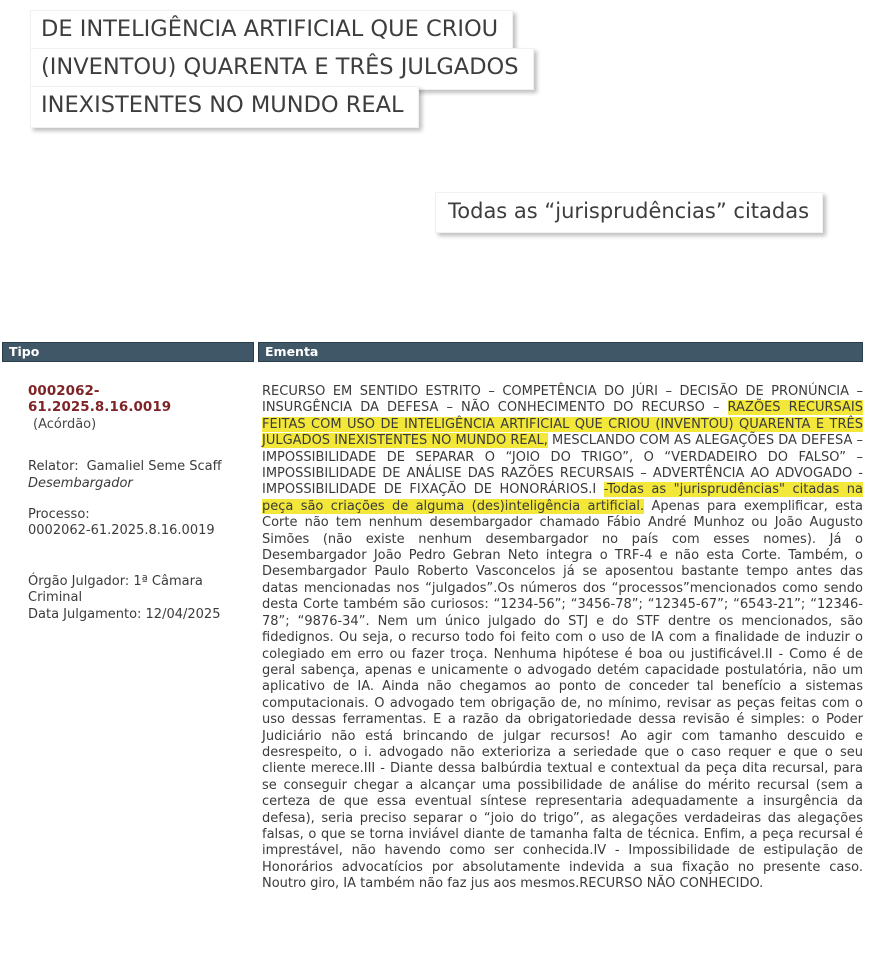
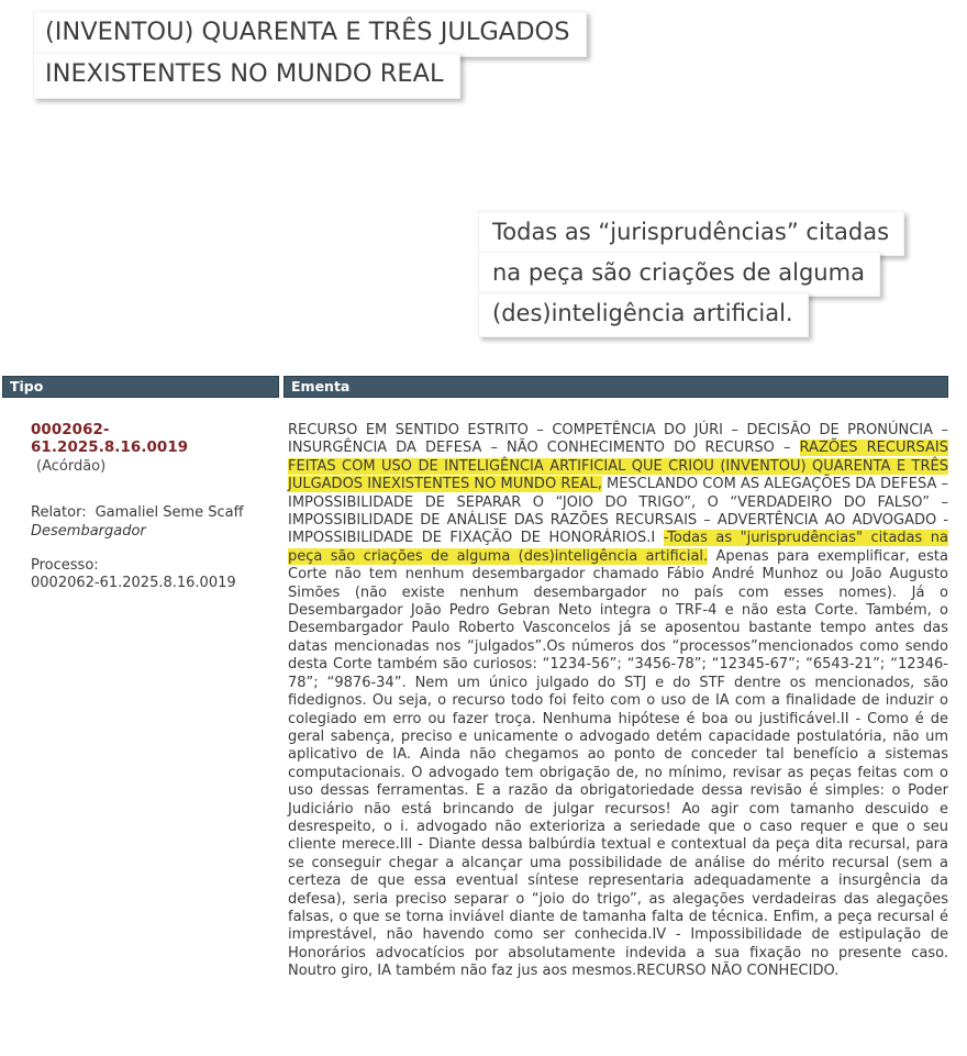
- DE INTELIGÊNCIA ARTIFICIAL QUE CRIOU
  (INVENTOU) QUARENTA E TRÊS JULGADOS
  INEXISTENTES NO MUNDO REAL
  Todas as “jurisprudências” citadas
+ na peça são criações de alguma
+ (des)inteligência artificial.
  Tipo
  Ementa
  0002062-61.2025.8.16.0019
  (Acórdão)
  Relator: Gamaliel Seme Scaff
  Desembargador
  Processo:
  0002062-61.2025.8.16.0019
- Órgão Julgador: 1ª Câmara Criminal
- Data Julgamento: 12/04/2025
- RECURSO EM SENTIDO ESTRITO – COMPETÊNCIA DO JÚRI – DECISÃO DE PRONÚNCIA – INSURGÊNCIA DA DEFESA – NÃO CONHECIMENTO DO RECURSO – RAZÕES RECURSAIS FEITAS COM USO DE INTELIGÊNCIA ARTIFICIAL QUE CRIOU (INVENTOU) QUARENTA E TRÊS JULGADOS INEXISTENTES NO MUNDO REAL, MESCLANDO COM AS ALEGAÇÕES DA DEFESA – IMPOSSIBILIDADE DE SEPARAR O “JOIO DO TRIGO”, O “VERDADEIRO DO FALSO” – IMPOSSIBILIDADE DE ANÁLISE DAS RAZÕES RECURSAIS – ADVERTÊNCIA AO ADVOGADO - IMPOSSIBILIDADE DE FIXAÇÃO DE HONORÁRIOS.I -Todas as "jurisprudências" citadas na peça são criações de alguma (des)inteligência artificial. Apenas para exemplificar, esta Corte não tem nenhum desembargador chamado Fábio André Munhoz ou João Augusto Simões (não existe nenhum desembargador no país com esses nomes). Já o Desembargador João Pedro Gebran Neto integra o TRF-4 e não esta Corte. Também, o Desembargador Paulo Roberto Vasconcelos já se aposentou bastante tempo antes das datas mencionadas nos “julgados”.Os números dos “processos”mencionados como sendo desta Corte também são curiosos: “1234-56”; “3456-78”; “12345-67”; “6543-21”; “12346-78”; “9876-34”. Nem um único julgado do STJ e do STF dentre os mencionados, são fidedignos. Ou seja, o recurso todo foi feito com o uso de IA com a finalidade de induzir o colegiado em erro ou fazer troça. Nenhuma hipótese é boa ou justificável.II - Como é de geral sabença, apenas e unicamente o advogado detém capacidade postulatória, não um aplicativo de IA. Ainda não chegamos ao ponto de conceder tal benefício a sistemas computacionais. O advogado tem obrigação de, no mínimo, revisar as peças feitas com o uso dessas ferramentas. E a razão da obrigatoriedade dessa revisão é simples: o Poder Judiciário não está brincando de julgar recursos! Ao agir com tamanho descuido e desrespeito, o i. advogado não exterioriza a seriedade que o caso requer e que o seu cliente merece.III - Diante dessa balbúrdia textual e contextual da peça dita recursal, para se conseguir chegar a alcançar uma possibilidade de análise do mérito recursal (sem a certeza de que essa eventual síntese representaria adequadamente a insurgência da defesa), seria preciso separar o “joio do trigo”, as alegações verdadeiras das alegações falsas, o que se torna inviável diante de tamanha falta de técnica. Enfim, a peça recursal é imprestável, não havendo como ser conhecida.IV - Impossibilidade de estipulação de Honorários advocatícios por absolutamente indevida a sua fixação no presente caso. Noutro giro, IA também não faz jus aos mesmos.RECURSO NÃO CONHECIDO.
+ RECURSO EM SENTIDO ESTRITO – COMPETÊNCIA DO JÚRI – DECISÃO DE PRONÚNCIA – INSURGÊNCIA DA DEFESA – NÃO CONHECIMENTO DO RECURSO – RAZÕES RECURSAIS FEITAS COM USO DE INTELIGÊNCIA ARTIFICIAL QUE CRIOU (INVENTOU) QUARENTA E TRÊS JULGADOS INEXISTENTES NO MUNDO REAL, MESCLANDO COM AS ALEGAÇÕES DA DEFESA – IMPOSSIBILIDADE DE SEPARAR O “JOIO DO TRIGO”, O “VERDADEIRO DO FALSO” – IMPOSSIBILIDADE DE ANÁLISE DAS RAZÕES RECURSAIS – ADVERTÊNCIA AO ADVOGADO - IMPOSSIBILIDADE DE FIXAÇÃO DE HONORÁRIOS.I -Todas as "jurisprudências" citadas na peça são criações de alguma (des)inteligência artificial. Apenas para exemplificar, esta Corte não tem nenhum desembargador chamado Fábio André Munhoz ou João Augusto Simões (não existe nenhum desembargador no país com esses nomes). Já o Desembargador João Pedro Gebran Neto integra o TRF-4 e não esta Corte. Também, o Desembargador Paulo Roberto Vasconcelos já se aposentou bastante tempo antes das datas mencionadas nos “julgados”.Os números dos “processos”mencionados como sendo desta Corte também são curiosos: “1234-56”; “3456-78”; “12345-67”; “6543-21”; “12346-78”; “9876-34”. Nem um único julgado do STJ e do STF dentre os mencionados, são fidedignos. Ou seja, o recurso todo foi feito com o uso de IA com a finalidade de induzir o colegiado em erro ou fazer troça. Nenhuma hipótese é boa ou justificável.II - Como é de geral sabença, preciso e unicamente o advogado detém capacidade postulatória, não um aplicativo de IA. Ainda não chegamos ao ponto de conceder tal benefício a sistemas computacionais. O advogado tem obrigação de, no mínimo, revisar as peças feitas com o uso dessas ferramentas. E a razão da obrigatoriedade dessa revisão é simples: o Poder Judiciário não está brincando de julgar recursos! Ao agir com tamanho descuido e desrespeito, o i. advogado não exterioriza a seriedade que o caso requer e que o seu cliente merece.III - Diante dessa balbúrdia textual e contextual da peça dita recursal, para se conseguir chegar a alcançar uma possibilidade de análise do mérito recursal (sem a certeza de que essa eventual síntese representaria adequadamente a insurgência da defesa), seria preciso separar o “joio do trigo”, as alegações verdadeiras das alegações falsas, o que se torna inviável diante de tamanha falta de técnica. Enfim, a peça recursal é imprestável, não havendo como ser conhecida.IV - Impossibilidade de estipulação de Honorários advocatícios por absolutamente indevida a sua fixação no presente caso. Noutro giro, IA também não faz jus aos mesmos.RECURSO NÃO CONHECIDO.
